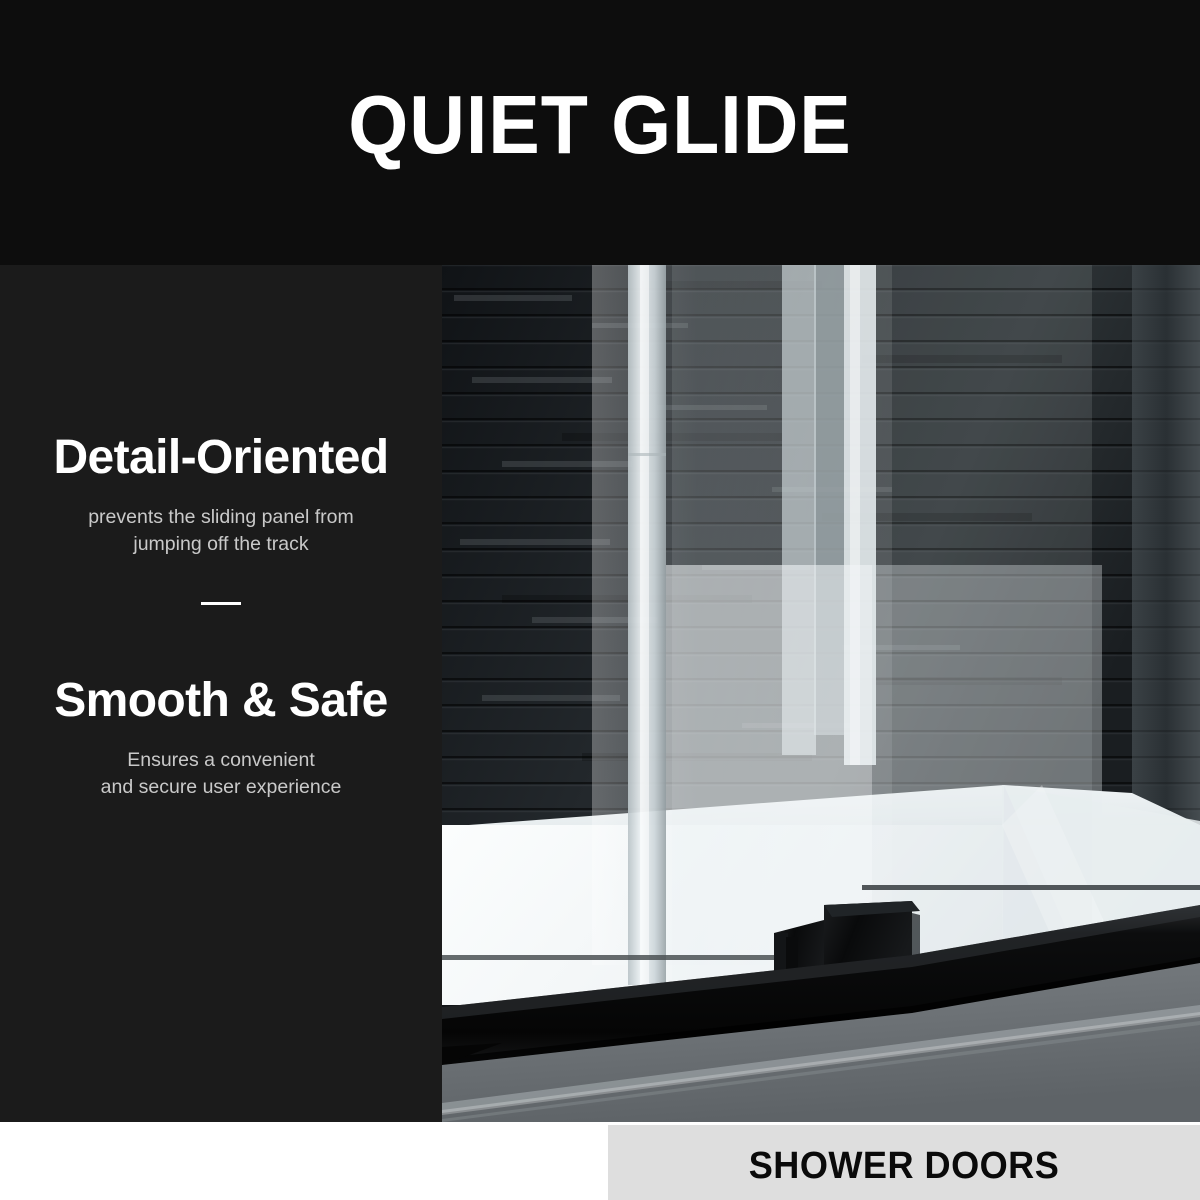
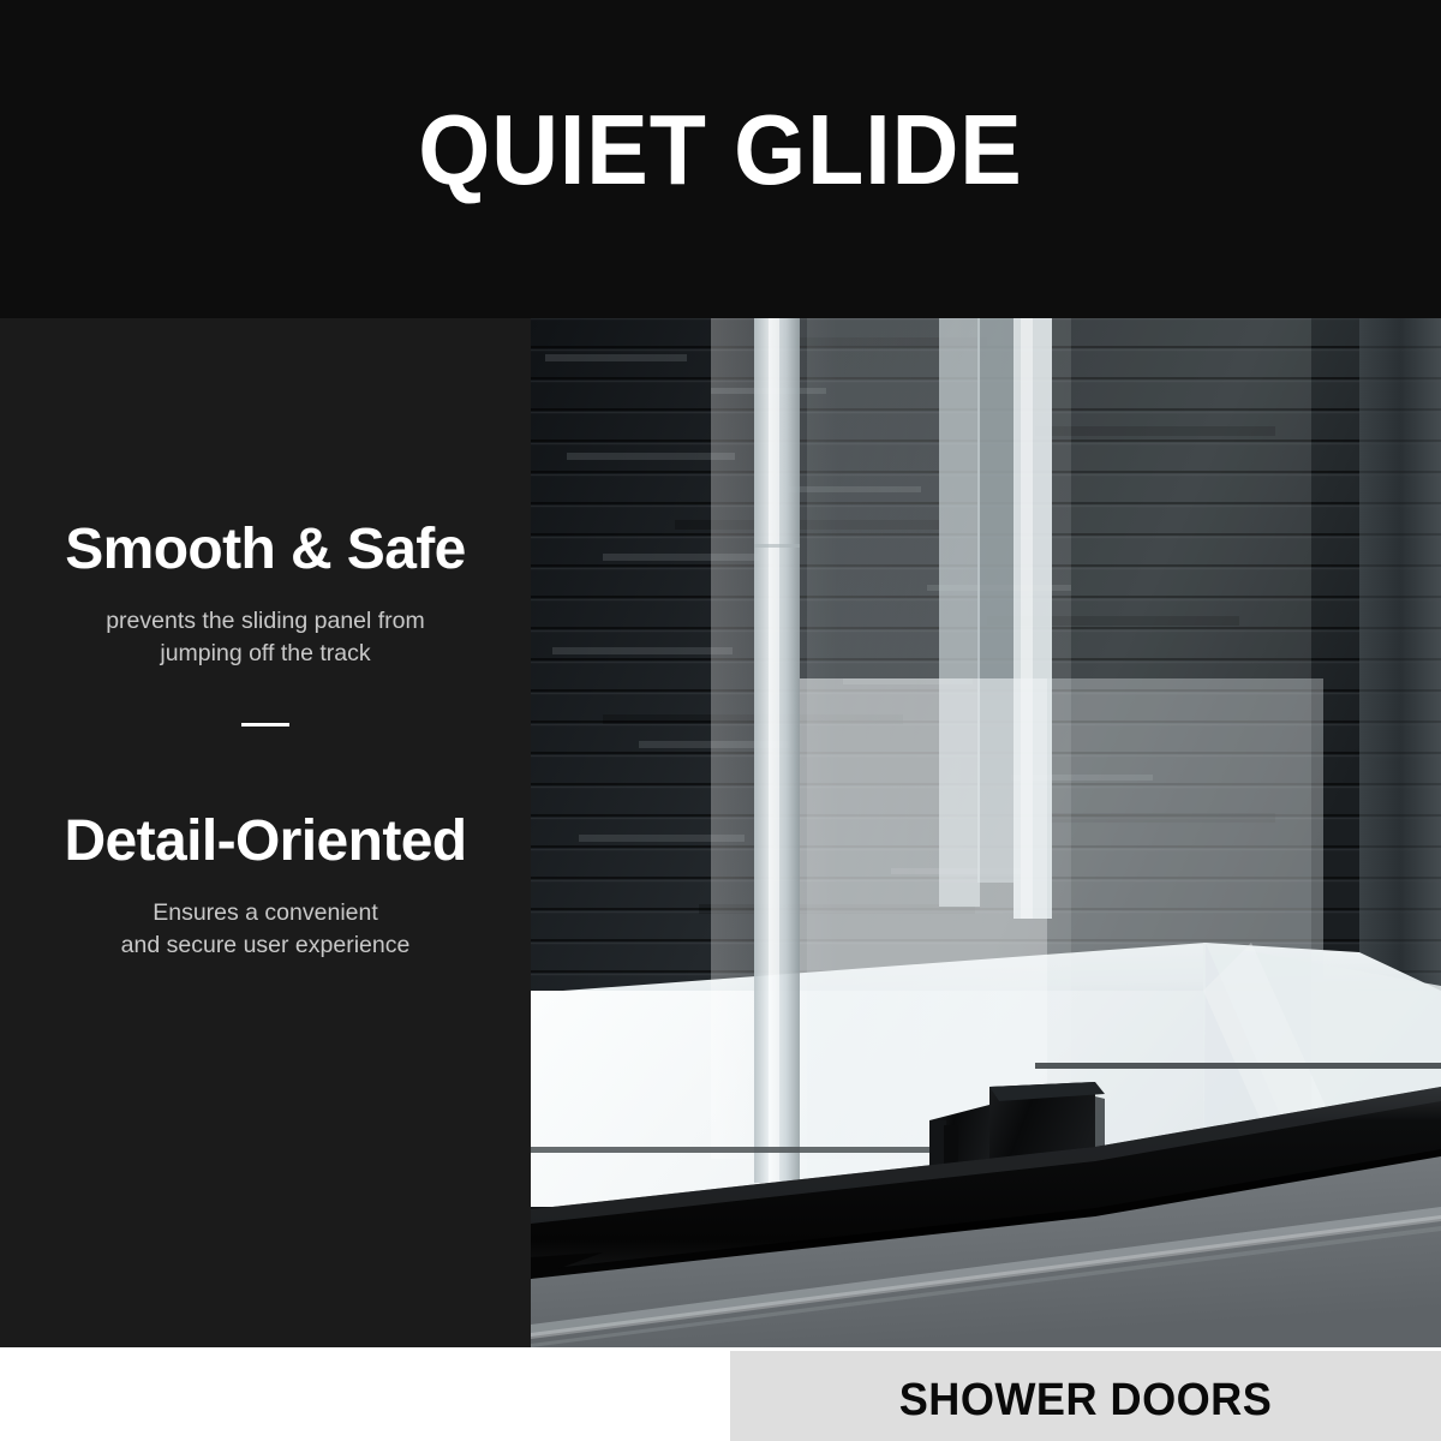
  QUIET GLIDE
- Detail-Oriented
+ Smooth & Safe
  prevents the sliding panel from
  jumping off the track
- Smooth & Safe
+ Detail-Oriented
  Ensures a convenient
  and secure user experience
  SHOWER DOORS
